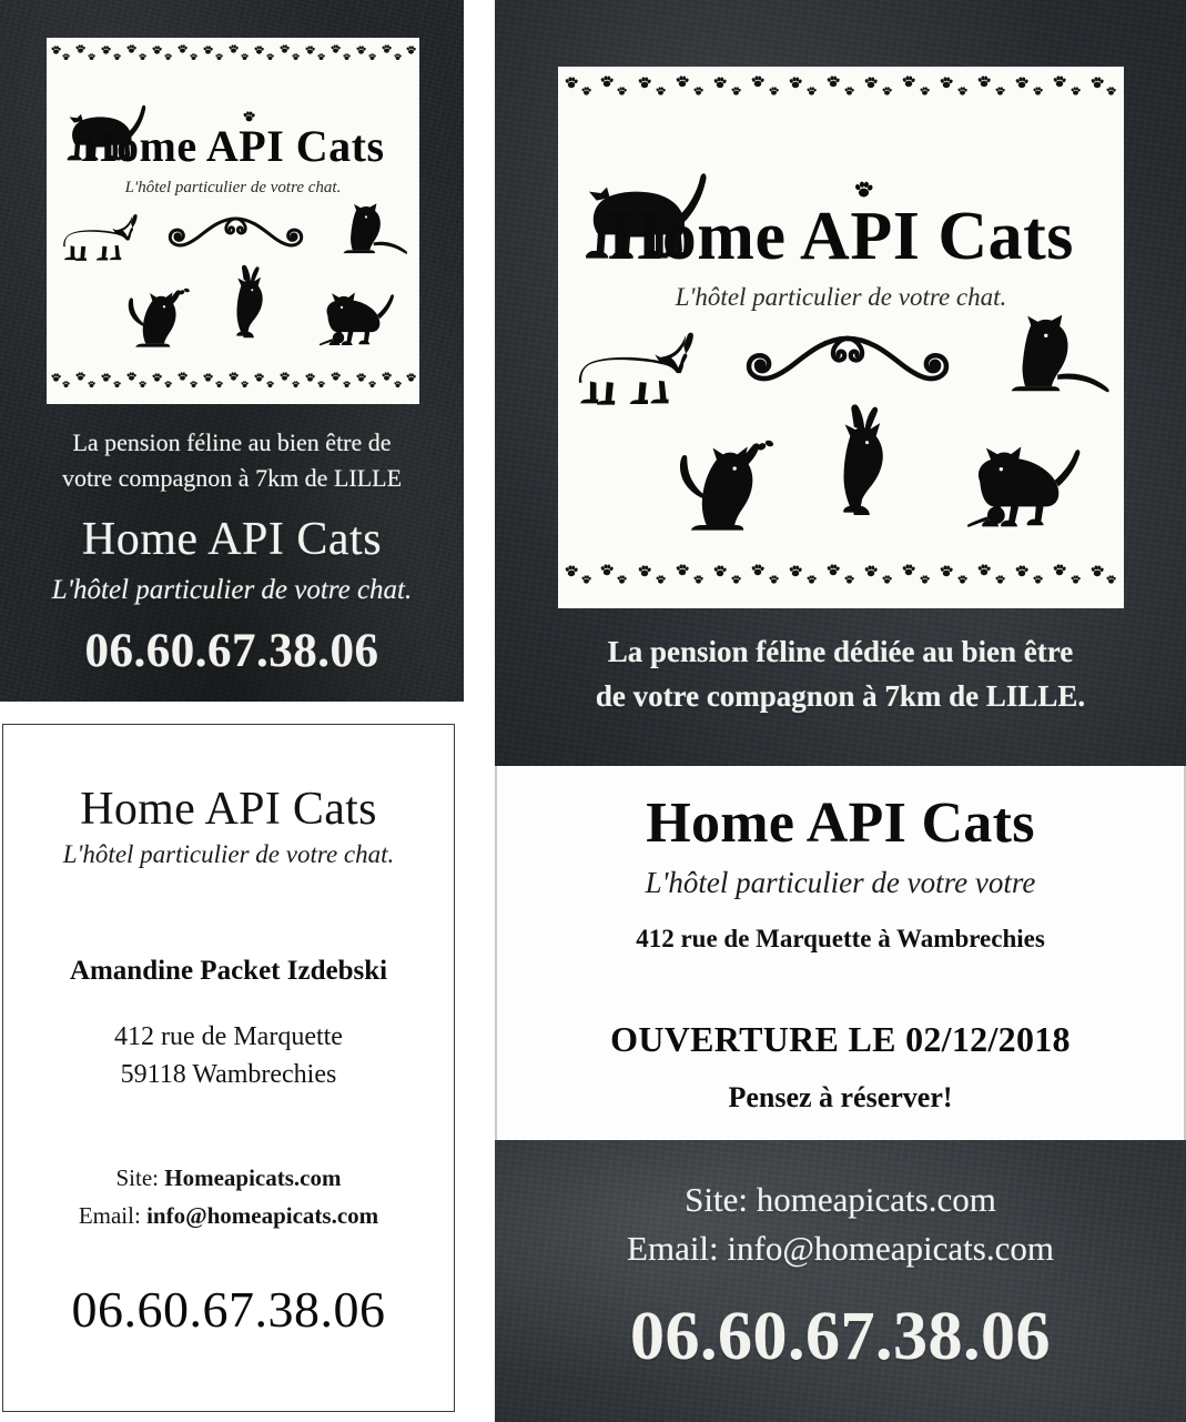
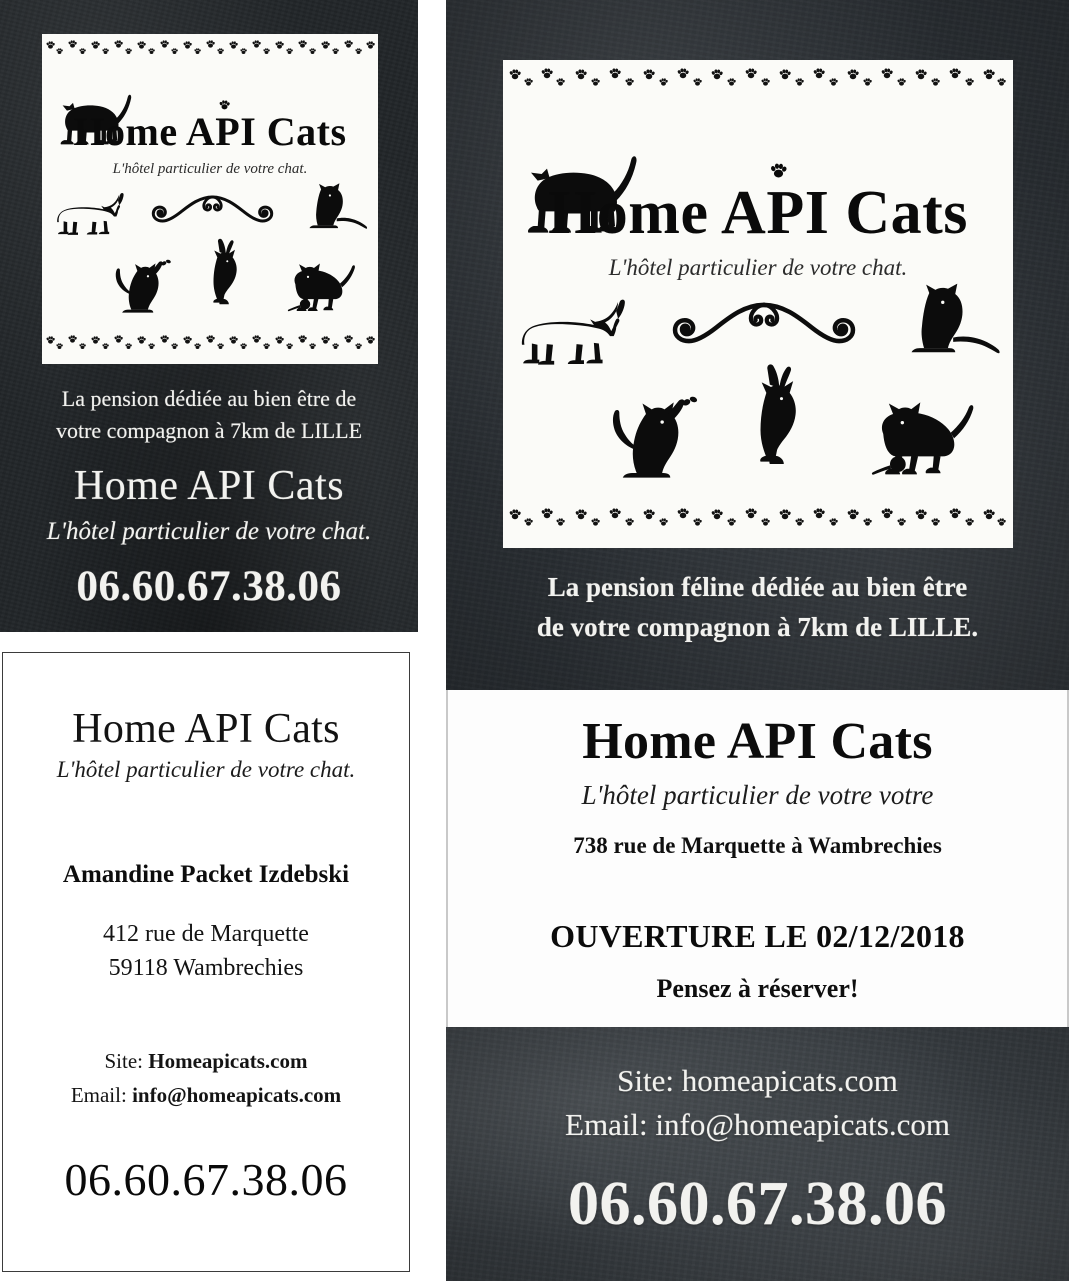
  Home API Cats
  L'hôtel particulier de votre chat.
- La pension féline au bien être de
+ La pension dédiée au bien être de
  votre compagnon à 7km de LILLE
  Home API Cats
  L'hôtel particulier de votre chat.
  06.60.67.38.06
  Home API Cats
  L'hôtel particulier de votre chat.
  Amandine Packet Izdebski
  412 rue de Marquette
  59118 Wambrechies
  Site: Homeapicats.com
  Email: info@homeapicats.com
  06.60.67.38.06
  Home API Cats
  L'hôtel particulier de votre chat.
  La pension féline dédiée au bien être
  de votre compagnon à 7km de LILLE.
  Home API Cats
  L'hôtel particulier de votre votre
- 412 rue de Marquette à Wambrechies
+ 738 rue de Marquette à Wambrechies
  OUVERTURE LE 02/12/2018
  Pensez à réserver!
  Site: homeapicats.com
  Email: info@homeapicats.com
  06.60.67.38.06
